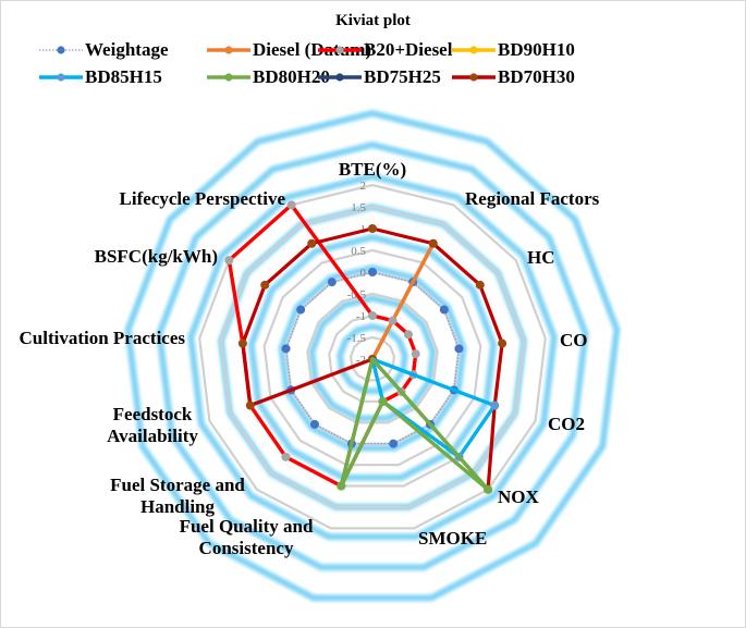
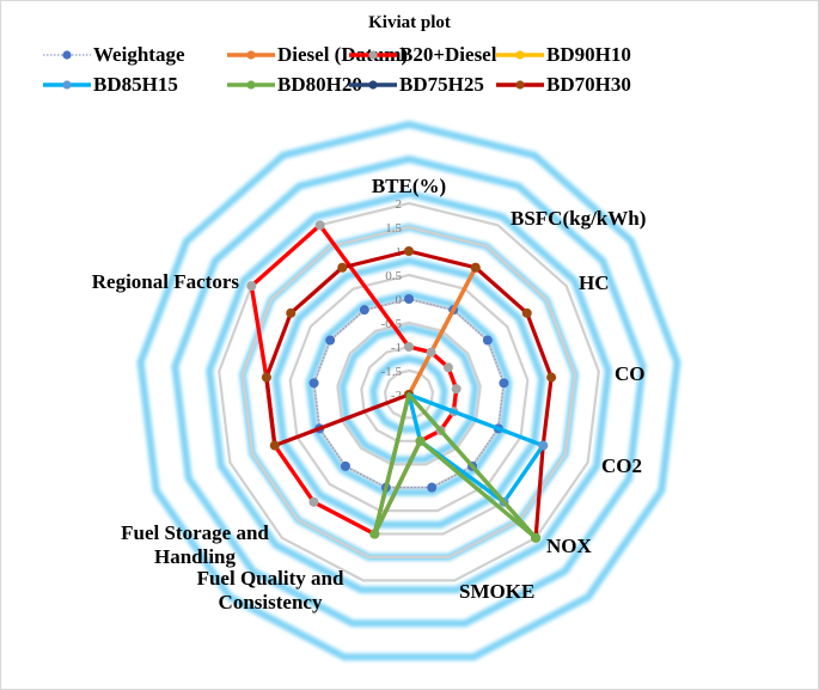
  -2
  -1.5
  -1
  -05
  0
  0.5
  1.5
  2
  BTE(%)
- Regional Factors
+ BSFC(kg/kWh)
  HC
  CO
  CO2
  NOX
  SMOKE
  Fuel Quality and Consistency
  Fuel Storage and Handling
- Feedstock Availability
- Cultivation Practices
- BSFC(kg/kWh)
+ Regional Factors
- Lifecycle Perspective
  Kiviat plot
  Weightage
  B20+Diesel
  BD90H10
  BD85H15
  BD80H2
  BD75H25
  BD70H30
